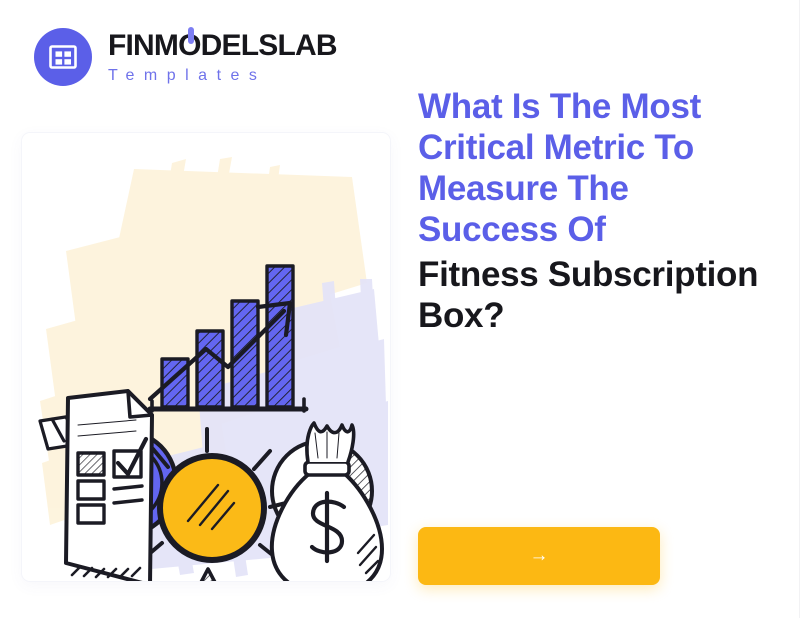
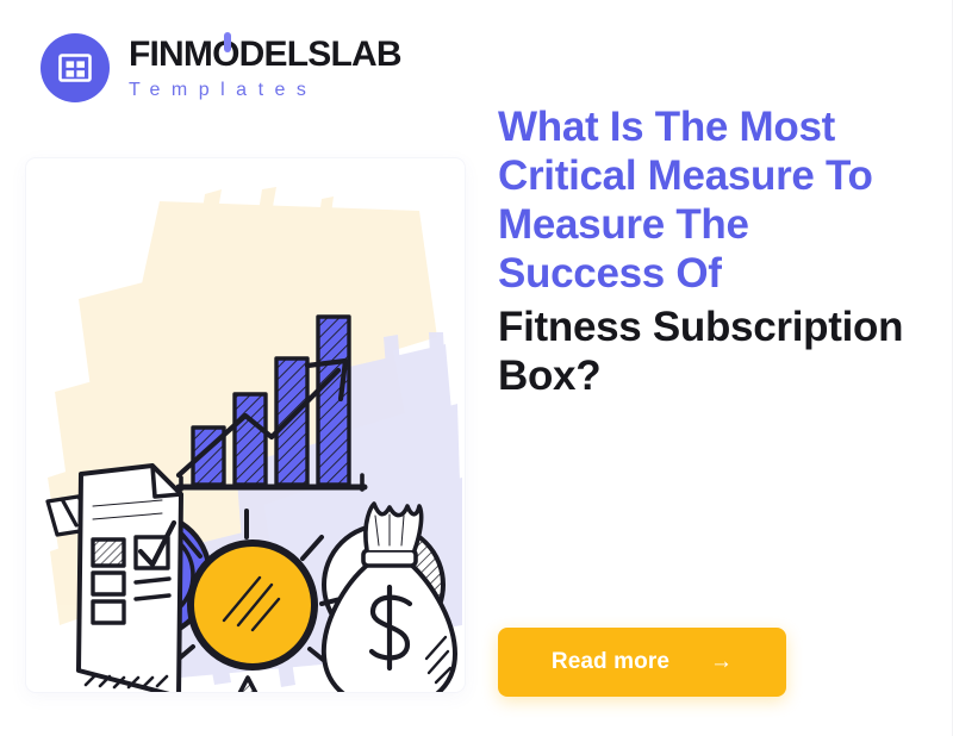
  FINMODELSLAB
  Templates
- What Is The Most Critical Metric To Measure The Success Of
+ What Is The Most Critical Measure To Measure The Success Of
  Fitness Subscription Box?
+ Read more
  →
